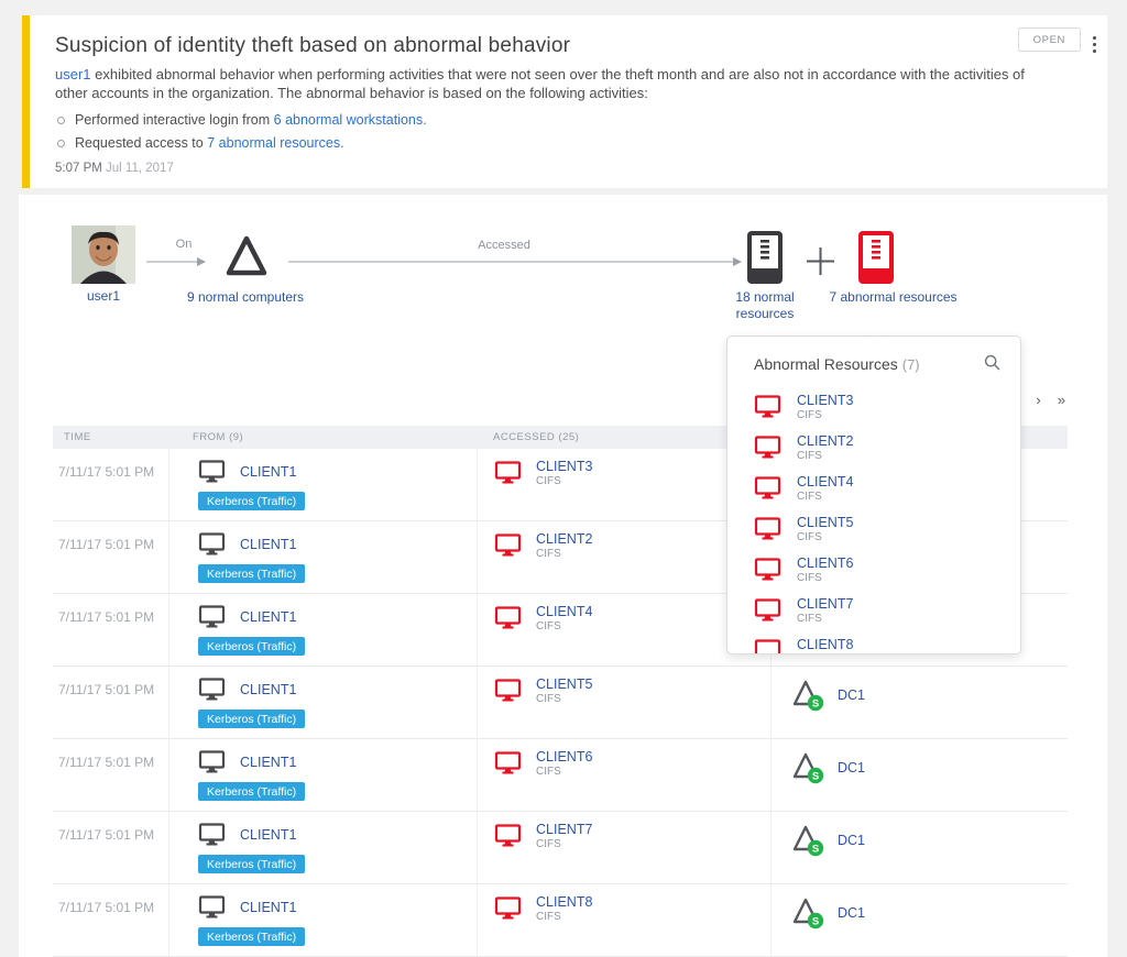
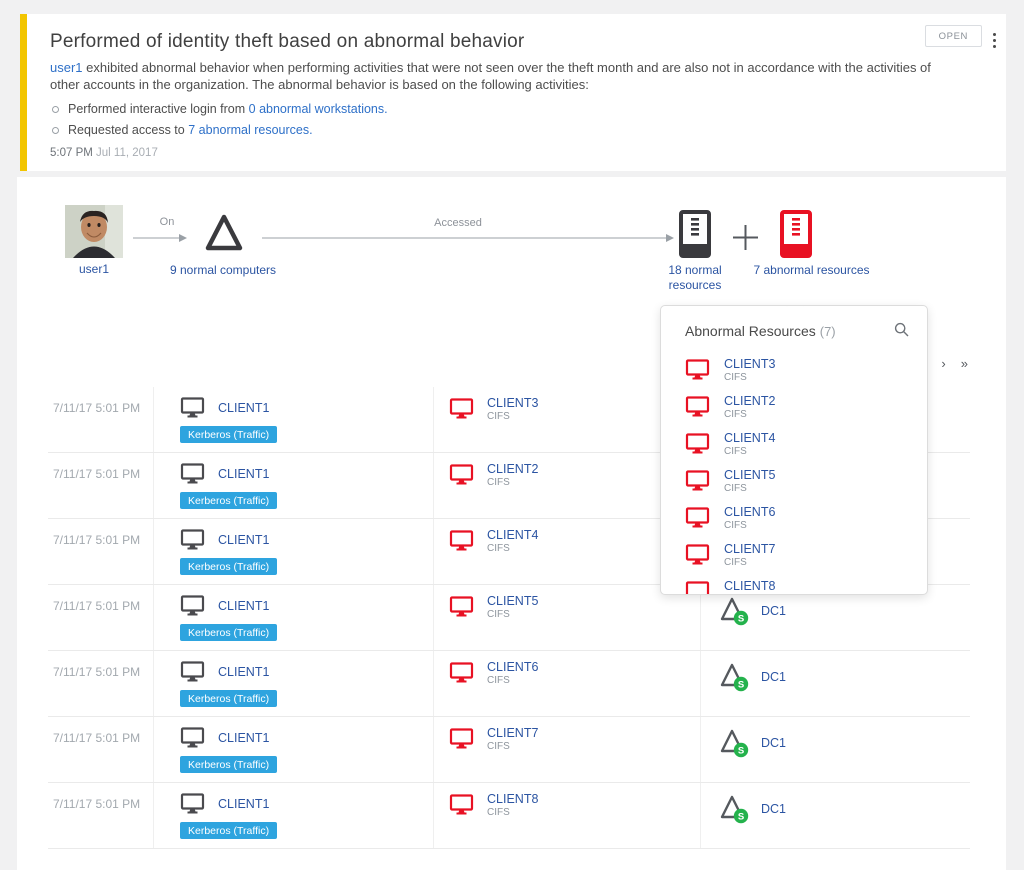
- Suspicion of identity theft based on abnormal behavior
+ Performed of identity theft based on abnormal behavior
  OPEN
  user1 exhibited abnormal behavior when performing activities that were not seen over the theft month and are also not in accordance with the activities of other accounts in the organization. The abnormal behavior is based on the following activities:
  Performed interactive login from
- 6 abnormal workstations.
+ 0 abnormal workstations.
  Requested access to
  7 abnormal resources.
  5:07 PM Jul 11, 2017
  user1
  On
  9 normal computers
  Accessed
  18 normal resources
  7 abnormal resources
  ›
  »
- TIME
- FROM (9)
- ACCESSED (25)
  7/11/17 5:01 PM
  CLIENT1
  Kerberos (Traffic)
  CLIENT3
  CIFS
  7/11/17 5:01 PM
  CLIENT1
  Kerberos (Traffic)
  CLIENT2
  CIFS
  7/11/17 5:01 PM
  CLIENT1
  Kerberos (Traffic)
  CLIENT4
  CIFS
  7/11/17 5:01 PM
  CLIENT1
  Kerberos (Traffic)
  CLIENT5
  CIFS
  S
  DC1
  7/11/17 5:01 PM
  CLIENT1
  Kerberos (Traffic)
  CLIENT6
  CIFS
  S
  DC1
  7/11/17 5:01 PM
  CLIENT1
  Kerberos (Traffic)
  CLIENT7
  CIFS
  S
  DC1
  7/11/17 5:01 PM
  CLIENT1
  Kerberos (Traffic)
  CLIENT8
  CIFS
  S
  DC1
  Abnormal Resources (7)
  CLIENT3
  CIFS
  CLIENT2
  CIFS
  CLIENT4
  CIFS
  CLIENT5
  CIFS
  CLIENT6
  CIFS
  CLIENT7
  CIFS
  CLIENT8
